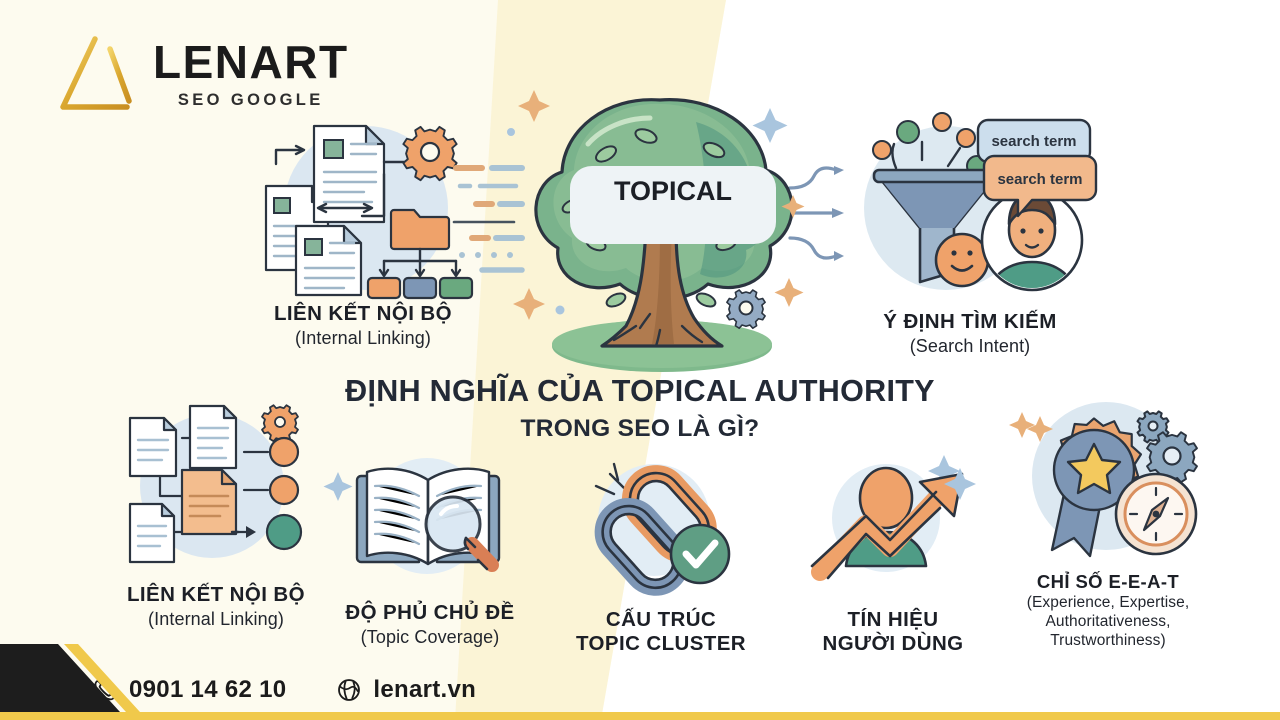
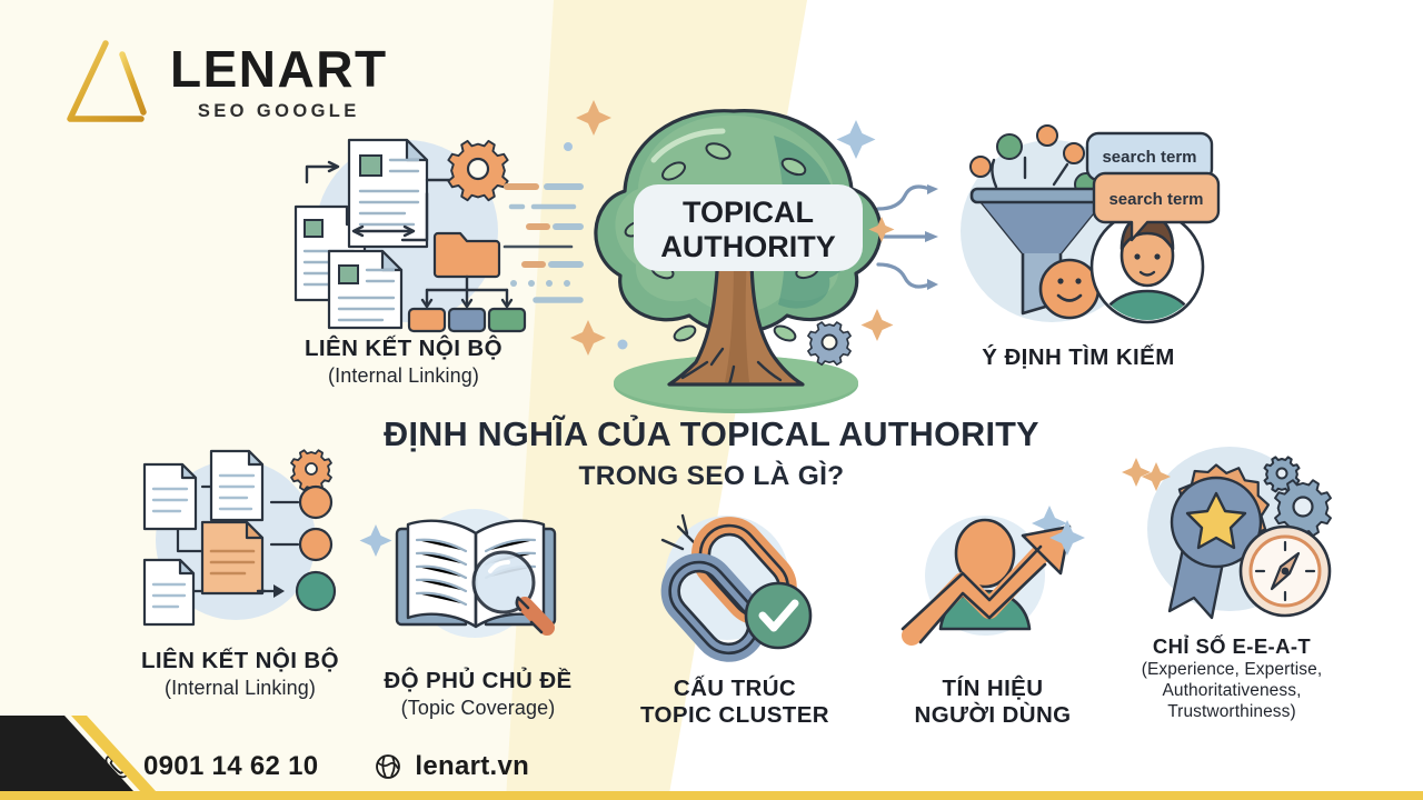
  LENART
  SEO GOOGLE
  LIÊN KẾT NỘI BỘ
  (Internal Linking)
  TOPICAL
+ AUTHORITY
  search term
  search term
  Ý ĐỊNH TÌM KIẾM
- (Search Intent)
  ĐỊNH NGHĨA CỦA TOPICAL AUTHORITY
  TRONG SEO LÀ GÌ?
  LIÊN KẾT NỘI BỘ
  (Internal Linking)
  ĐỘ PHỦ CHỦ ĐỀ
  (Topic Coverage)
  CẤU TRÚC
  TOPIC CLUSTER
  TÍN HIỆU
  NGƯỜI DÙNG
  CHỈ SỐ E-E-A-T
  (Experience, Expertise,
  Authoritativeness,
  Trustworthiness)
  0901 14 62 10
  lenart.vn
